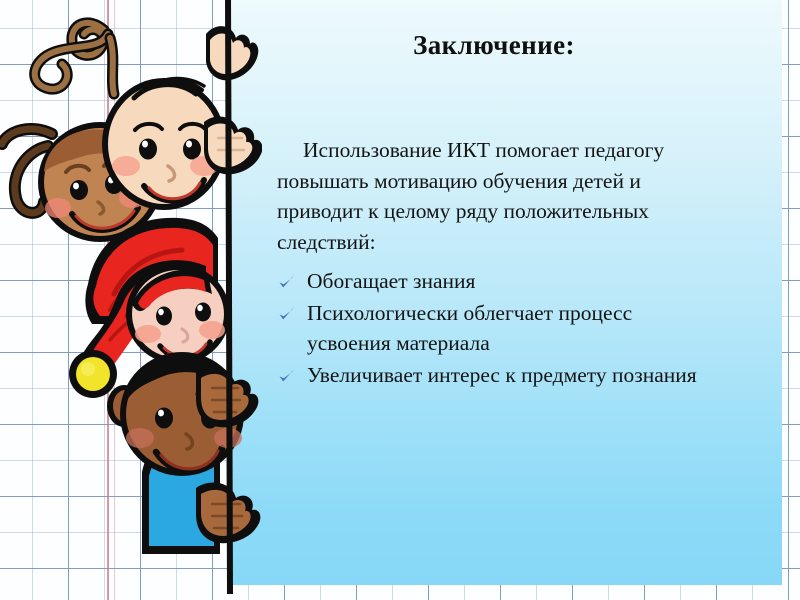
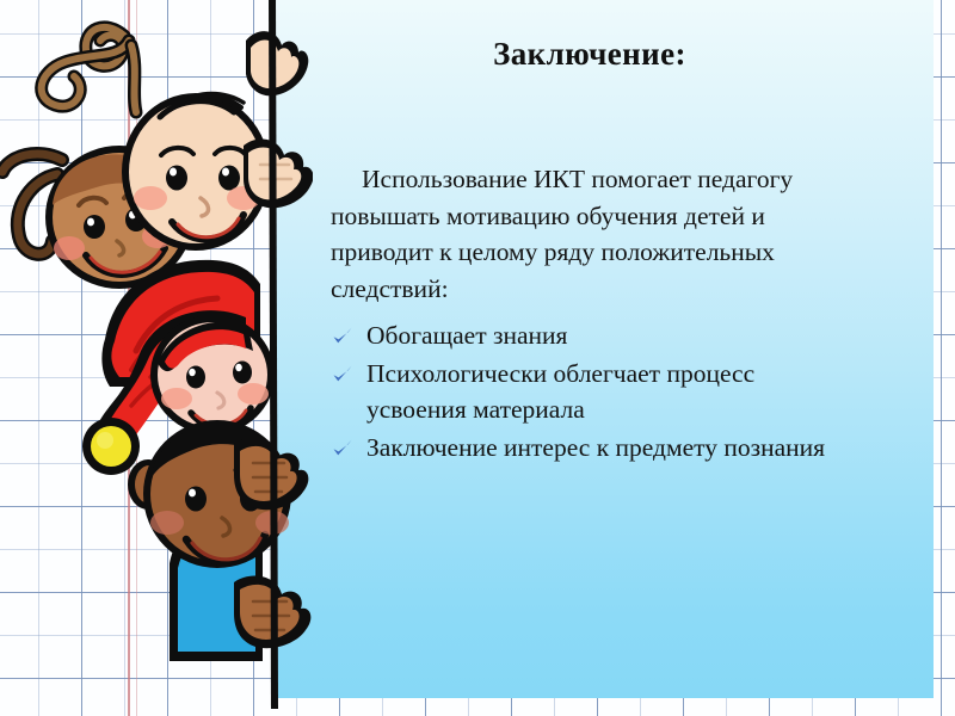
  Заключение:
  Использование ИКТ помогает педагогу повышать мотивацию обучения детей и приводит к целому ряду положительных следствий:
  Обогащает знания
  Психологически облегчает процесс усвоения материала
- Увеличивает интерес к предмету познания
+ Заключение интерес к предмету познания
